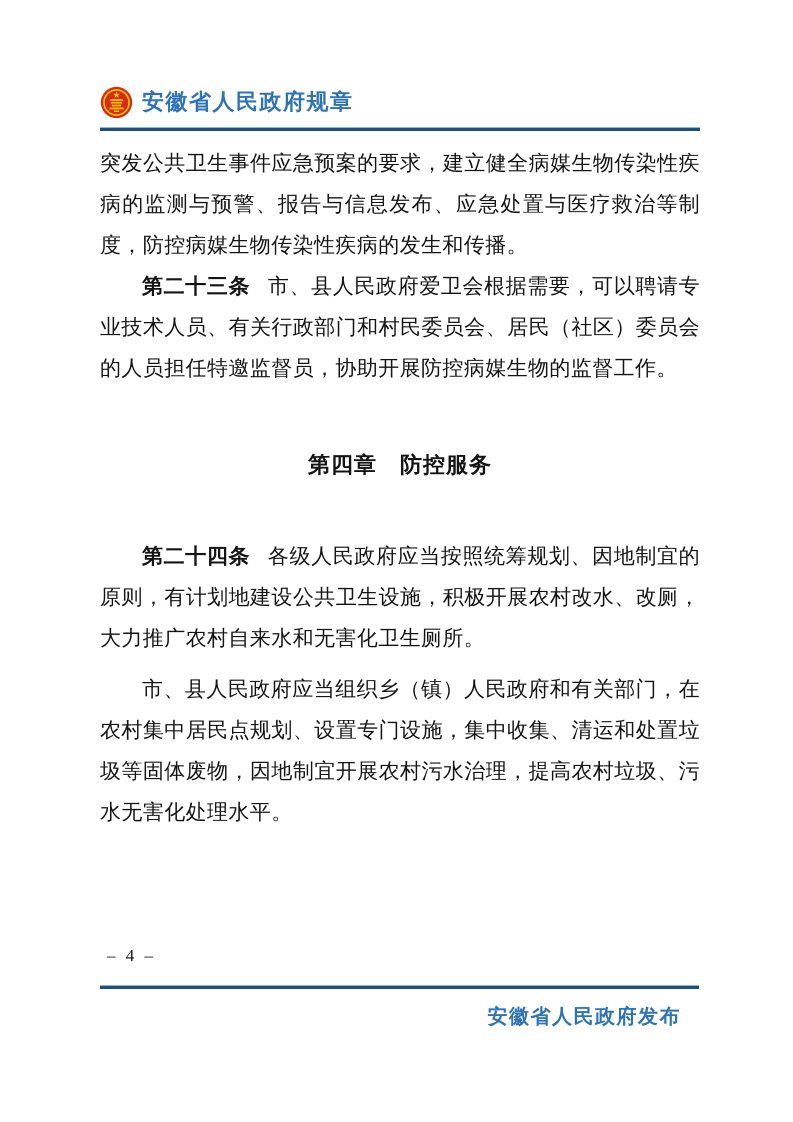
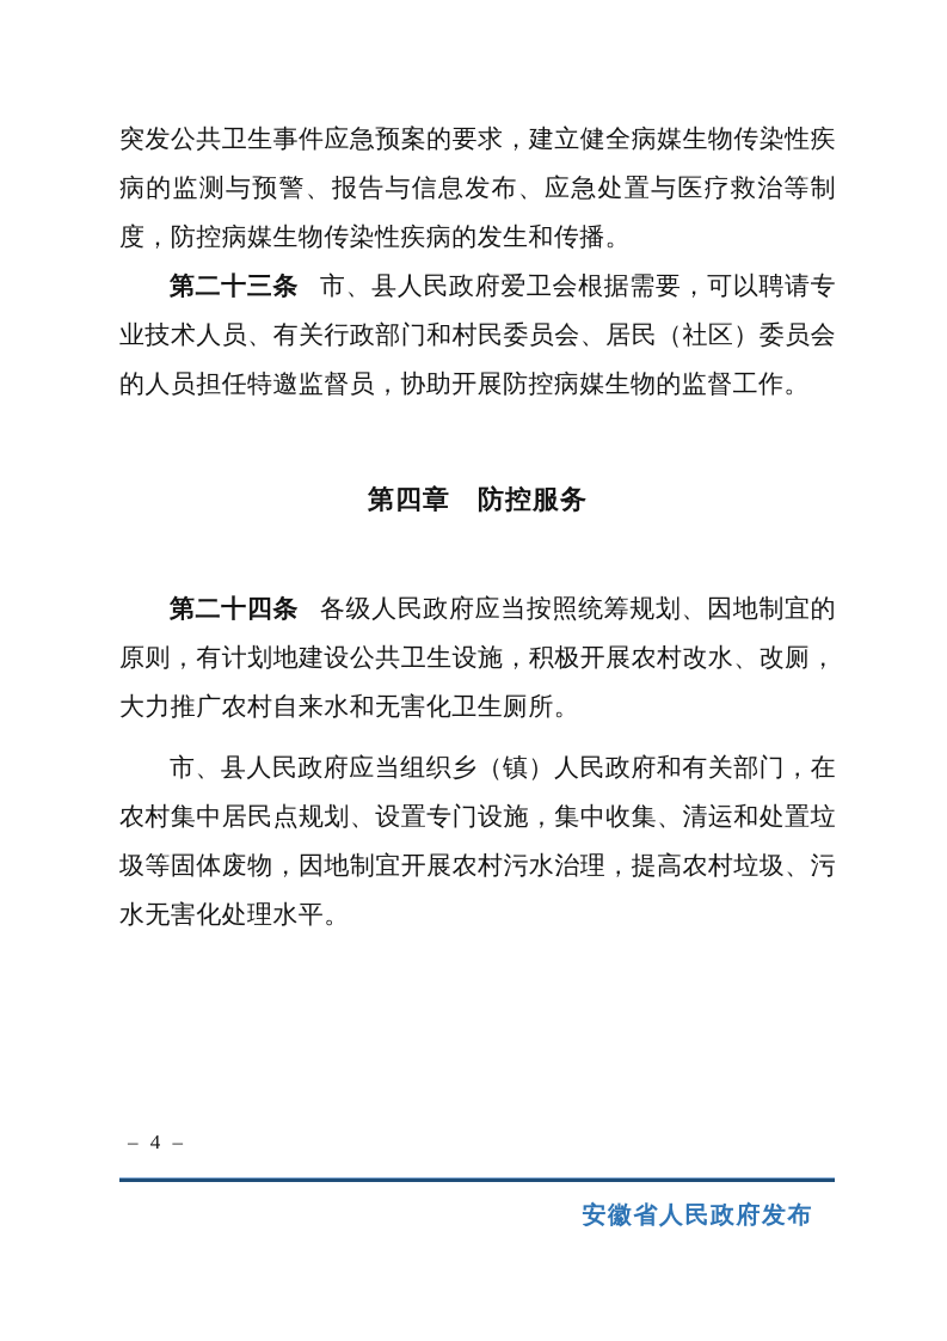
- 安徽省人民政府规章
  突发公共卫生事件应急预案的要求，建立健全病媒生物传染性疾病的监测与预警、报告与信息发布、应急处置与医疗救治等制度，防控病媒生物传染性疾病的发生和传播。
  第二十三条 市、县人民政府爱卫会根据需要，可以聘请专业技术人员、有关行政部门和村民委员会、居民（社区）委员会的人员担任特邀监督员，协助开展防控病媒生物的监督工作。
  第四章 防控服务
  第二十四条 各级人民政府应当按照统筹规划、因地制宜的原则，有计划地建设公共卫生设施，积极开展农村改水、改厕，大力推广农村自来水和无害化卫生厕所。
  市、县人民政府应当组织乡（镇）人民政府和有关部门，在农村集中居民点规划、设置专门设施，集中收集、清运和处置垃圾等固体废物，因地制宜开展农村污水治理，提高农村垃圾、污水无害化处理水平。
  – 4 –
  安徽省人民政府发布
